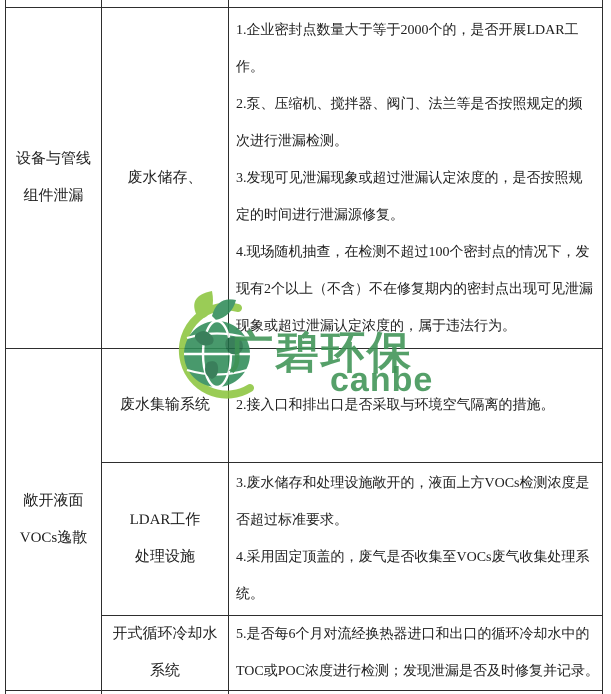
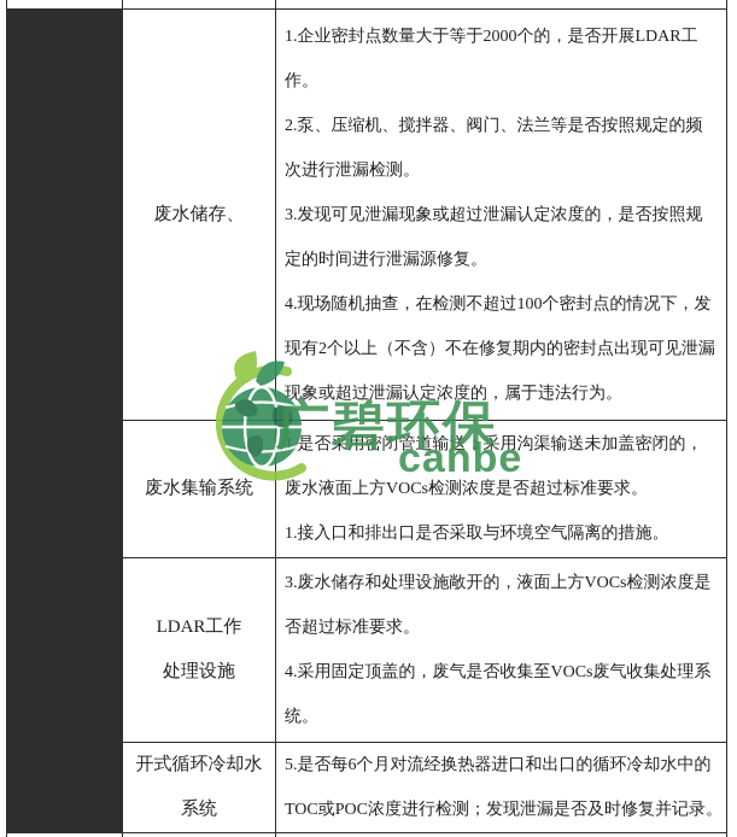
- 设备与管线
- 组件泄漏
  废水储存、
  1.企业密封点数量大于等于2000个的，是否开展LDAR工
  作。
  2.泵、压缩机、搅拌器、阀门、法兰等是否按照规定的频
  次进行泄漏检测。
  3.发现可见泄漏现象或超过泄漏认定浓度的，是否按照规
  定的时间进行泄漏源修复。
  4.现场随机抽查，在检测不超过100个密封点的情况下，发
  现有2个以上（不含）不在修复期内的密封点出现可见泄漏
  现象或超过泄漏认定浓度的，属于违法行为。
- 敞开液面
- VOCs逸散
  废水集输系统
+ 1.是否采用密闭管道输送；采用沟渠输送未加盖密闭的，
+ 废水液面上方VOCs检测浓度是否超过标准要求。
- 2.接入口和排出口是否采取与环境空气隔离的措施。
+ 1.接入口和排出口是否采取与环境空气隔离的措施。
  LDAR工作
  处理设施
  3.废水储存和处理设施敞开的，液面上方VOCs检测浓度是
  否超过标准要求。
  4.采用固定顶盖的，废气是否收集至VOCs废气收集处理系
  统。
  开式循环冷却水
  系统
  5.是否每6个月对流经换热器进口和出口的循环冷却水中的
  TOC或POC浓度进行检测；发现泄漏是否及时修复并记录。
  广碧环保
  canbe
